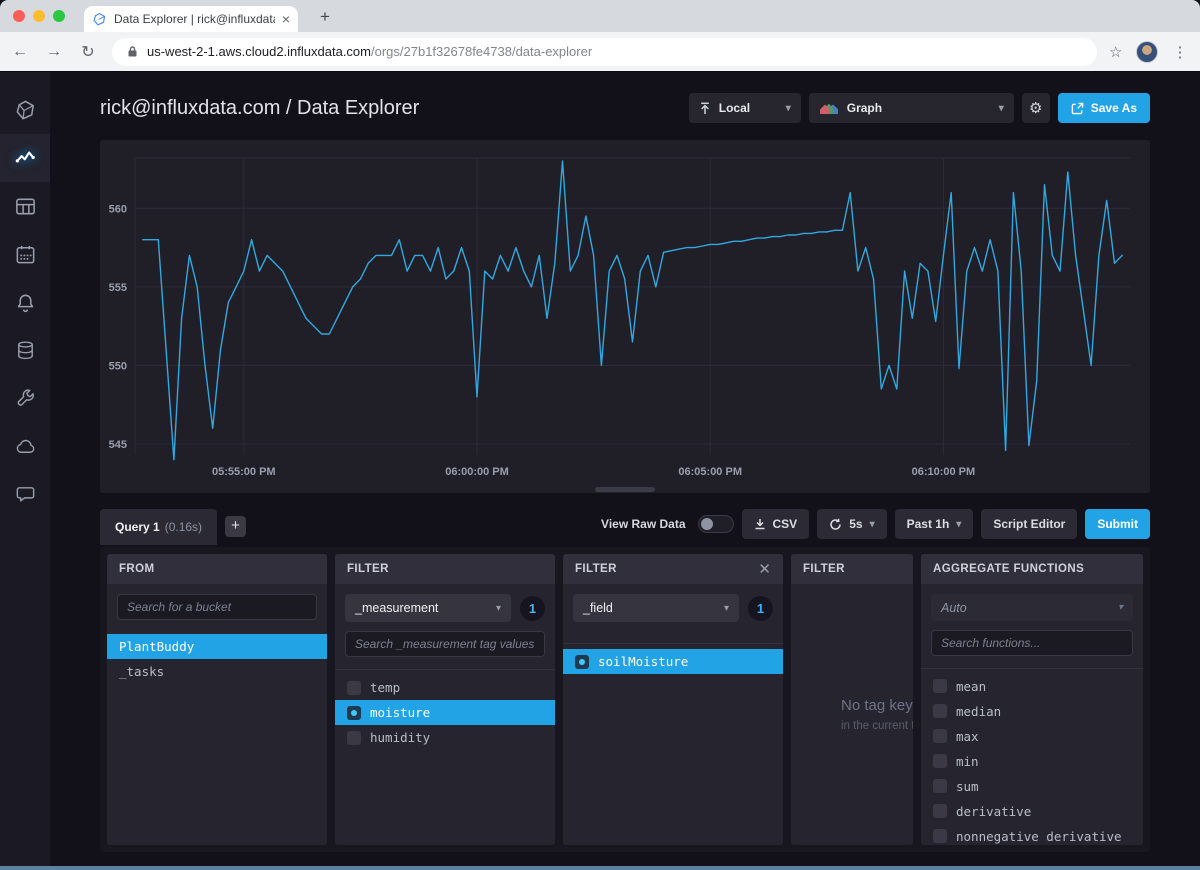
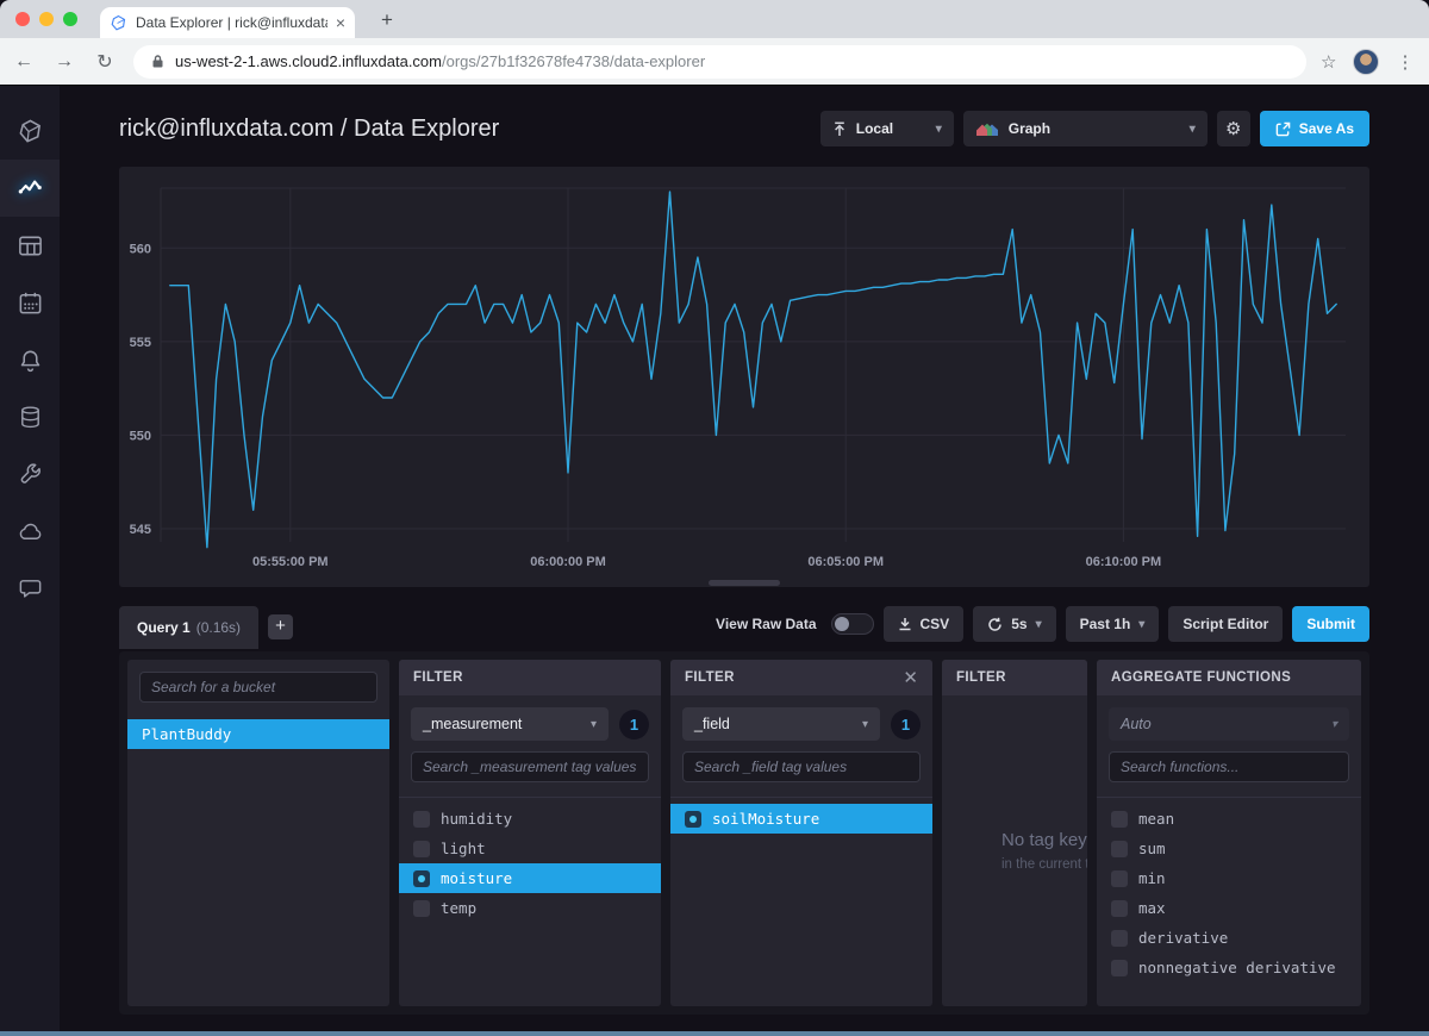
  Data Explorer | rick@influxdat
  ×
  +
  ←
  →
  ↻
  us-west-2-1.aws.cloud2.influxdata.com/orgs/27b1f32678fe4738/data-explorer
  ☆
  ⋮
  rick@influxdata.com / Data Explorer
  Local
  ▾
  Graph
  ▾
  ⚙
  Save As
  545
  550
  555
  560
  05:55:00 PM
  06:00:00 PM
  06:05:00 PM
  06:10:00 PM
  Query 1
  (0.16s)
  +
  View Raw Data
  CSV
  5s
  ▾
  Past 1h
  ▾
  Script Editor
  Submit
- FROM
  Search for a bucket
  PlantBuddy
- _tasks
  FILTER
  _measurement
  ▾
  1
  Search _measurement tag values
- temp
+ humidity
+ light
  moisture
- humidity
+ temp
  FILTER
  ✕
  _field
  ▾
  1
+ Search _field tag values
  soilMoisture
  FILTER
  No tag key
  in the current t
  AGGREGATE FUNCTIONS
  Auto
  ▾
  Search functions...
  mean
- median
- max
+ sum
  min
- sum
+ max
  derivative
  nonnegative derivative
